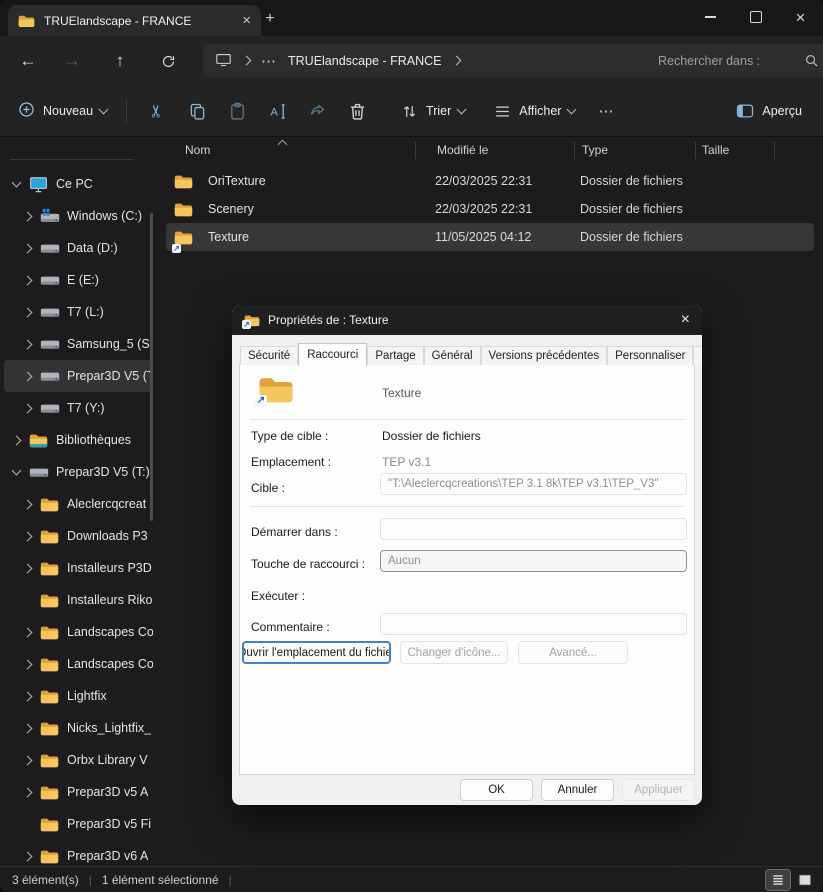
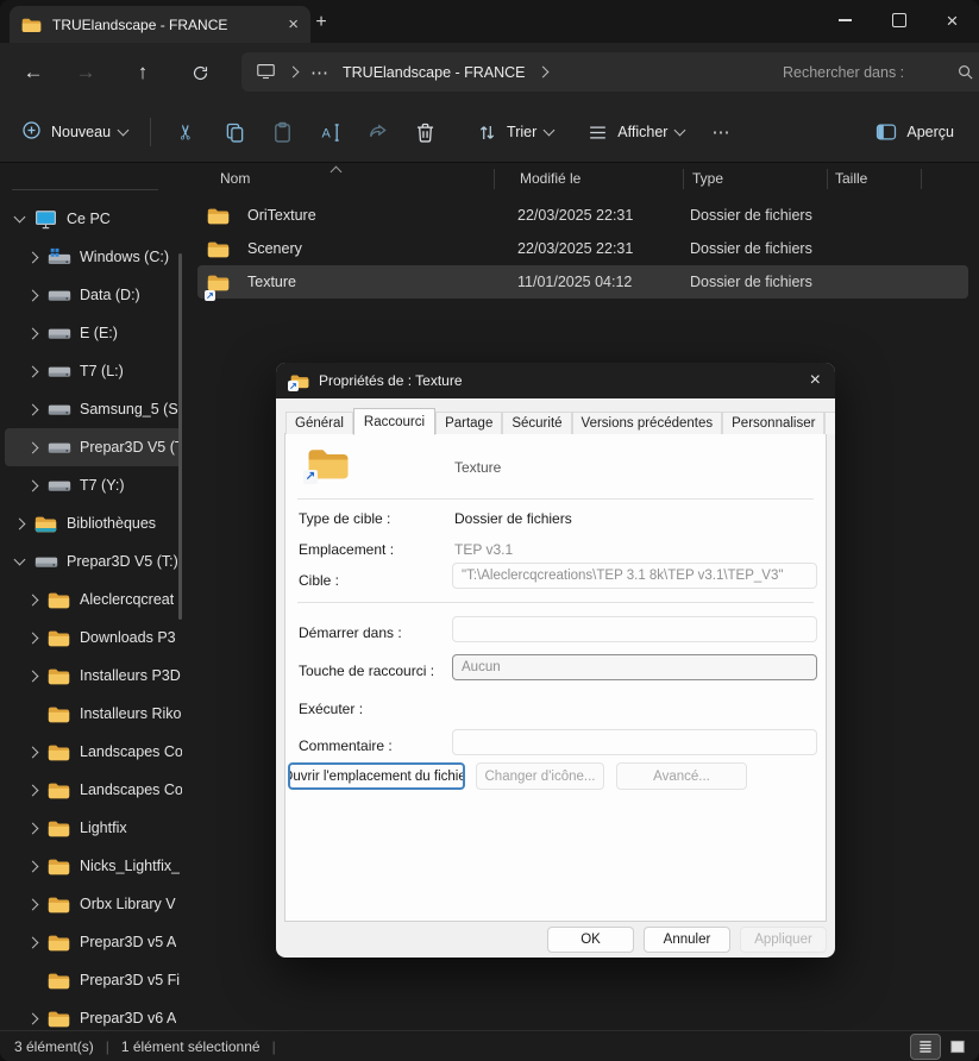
  TRUElandscape - FRANCE
  ×
  +
  ×
  ←
  →
  ↑
  ⋯
  TRUElandscape - FRANCE
  Rechercher dans :
  Nouveau
  A
  Trier
  Afficher
  ⋯
  Aperçu
  Ce PC
  Windows (C:)
  Data (D:)
  E (E:)
  T7 (L:)
  Samsung_5 (S
  Prepar3D V5 (
  T7 (Y:)
  Bibliothèques
  Prepar3D V5 (T:)
  Aleclercqcreat
  Downloads P3
  Installeurs P3D
  Installeurs Riko
  Landscapes Co
  Landscapes Co
  Lightfix
  Nicks_Lightfix_
  Orbx Library V
  Prepar3D v5 A
  Prepar3D v5 Fi
  Prepar3D v6 A
  Nom
  Modifié le
  Type
  Taille
  OriTexture
  22/03/2025 22:31
  Dossier de fichiers
  Scenery
  22/03/2025 22:31
  Dossier de fichiers
  ↗
  Texture
- 11/05/2025 04:12
+ 11/01/2025 04:12
  Dossier de fichiers
  3 élément(s)
  |
  1 élément sélectionné
  |
  ↗
  Propriétés de : Texture
  ×
- Sécurité
+ Général
  Raccourci
  Partage
- Général
+ Sécurité
  Versions précédentes
  Personnaliser
  ↗
  Texture
  Type de cible :
  Dossier de fichiers
  Emplacement :
  TEP v3.1
  Cible :
  "T:\Aleclercqcreations\TEP 3.1 8k\TEP v3.1\TEP_V3"
  Démarrer dans :
  Touche de raccourci :
  Aucun
  Exécuter :
  Commentaire :
  uvrir l'emplacement du fichie
  Changer d'icône...
  Avancé...
  OK
  Annuler
  Appliquer
